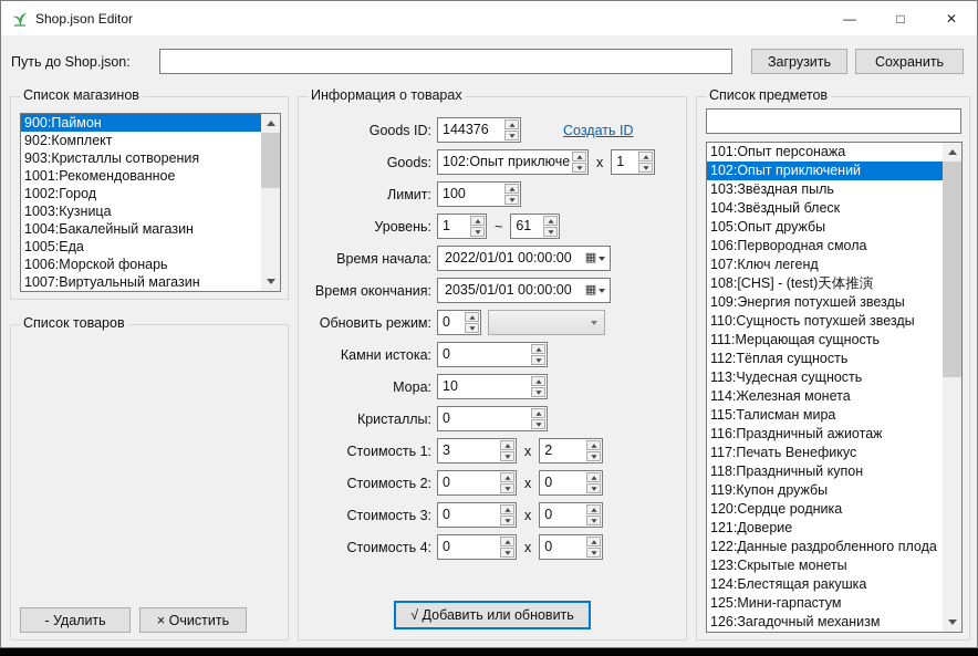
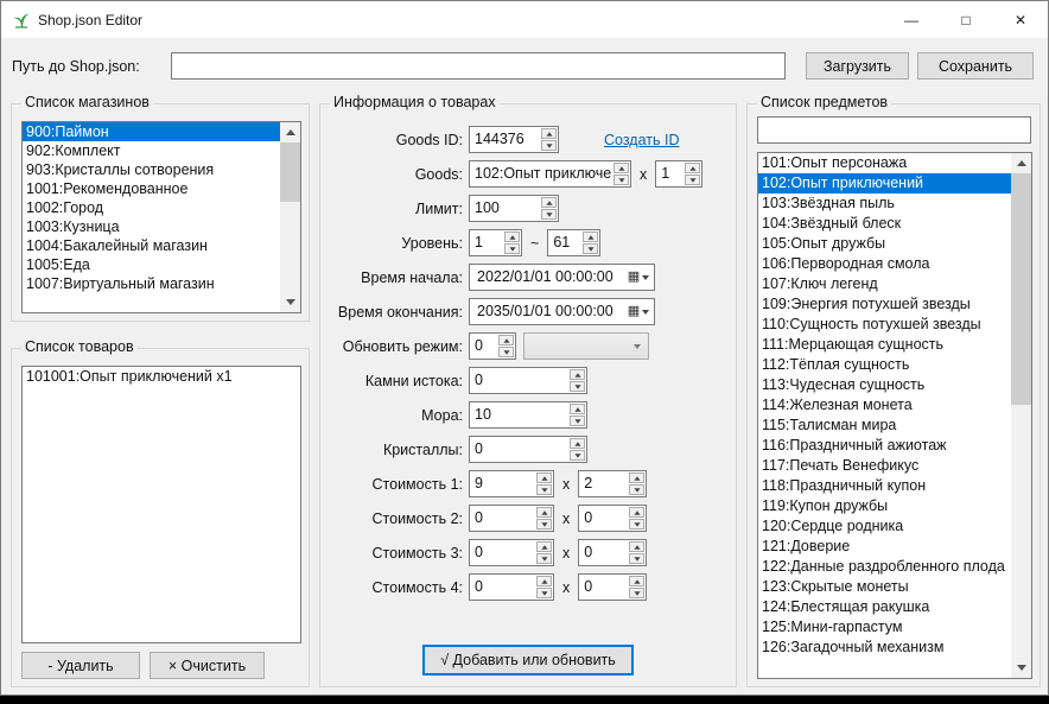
  Shop.json Editor
  —
  □
  ✕
  Путь до Shop.json:
  Загрузить
  Сохранить
  Список магазинов
  900:Паймон
  902:Комплект
  903:Кристаллы сотворения
  1001:Рекомендованное
  1002:Город
  1003:Кузница
  1004:Бакалейный магазин
  1005:Еда
- 1006:Морской фонарь
  1007:Виртуальный магазин
  Список товаров
+ 101001:Опыт приключений x1
  - Удалить
  × Очистить
  Информация о товарах
  Goods ID:
  144376
  Создать ID
  Goods:
  102:Опыт приключе
  x
  1
  Лимит:
  100
  Уровень:
  1
  ~
  61
  Время начала:
  2022/01/01 00:00:00
  ▦
  Время окончания:
  2035/01/01 00:00:00
  ▦
  Обновить режим:
  0
  Камни истока:
  0
  Мора:
  10
  Кристаллы:
  0
  Стоимость 1:
- 3
+ 9
  x
  2
  Стоимость 2:
  0
  x
  0
  Стоимость 3:
  0
  x
  0
  Стоимость 4:
  0
  x
  0
  √ Добавить или обновить
  Список предметов
  101:Опыт персонажа
  102:Опыт приключений
  103:Звёздная пыль
  104:Звёздный блеск
  105:Опыт дружбы
  106:Первородная смола
  107:Ключ легенд
- 108:[CHS] - (test)天体推演
  109:Энергия потухшей звезды
  110:Сущность потухшей звезды
  111:Мерцающая сущность
  112:Тёплая сущность
  113:Чудесная сущность
  114:Железная монета
  115:Талисман мира
  116:Праздничный ажиотаж
  117:Печать Венефикус
  118:Праздничный купон
  119:Купон дружбы
  120:Сердце родника
  121:Доверие
  122:Данные раздробленного плода
  123:Скрытые монеты
  124:Блестящая ракушка
  125:Мини-гарпастум
  126:Загадочный механизм
